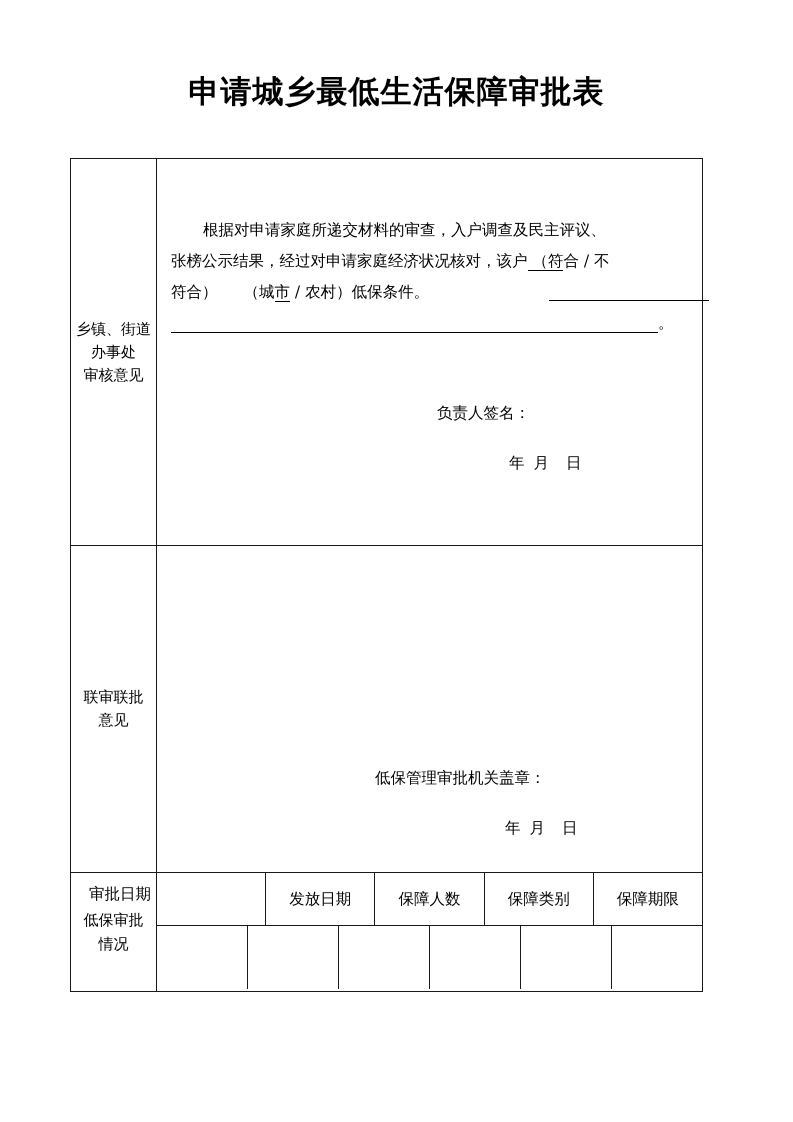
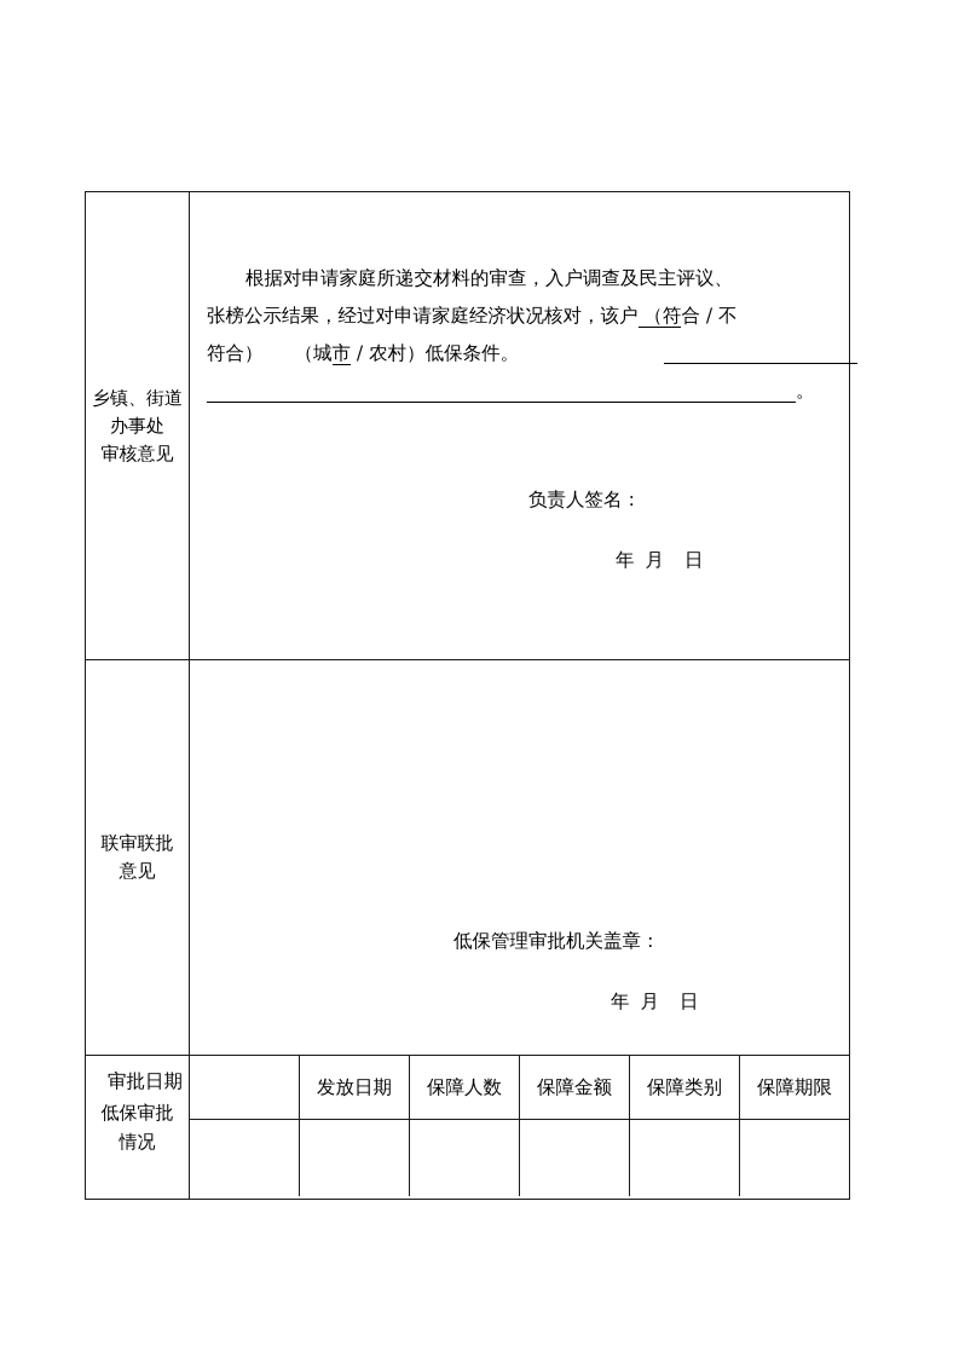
- 申请城乡最低生活保障审批表
  乡镇、街道
  办事处
  审核意见
  根据对申请家庭所递交材料的审查，入户调查及民主评议、
  张榜公示结果，经过对申请家庭经济状况核对，该户 （符合 / 不
  符合） （城市 / 农村）低保条件。
  。
  负责人签名：
  年 月 日
  联审联批
  意见
  低保管理审批机关盖章：
  年 月 日
  低保审批
  情况
  审批日期
  发放日期
  保障人数
+ 保障金额
  保障类别
  保障期限
